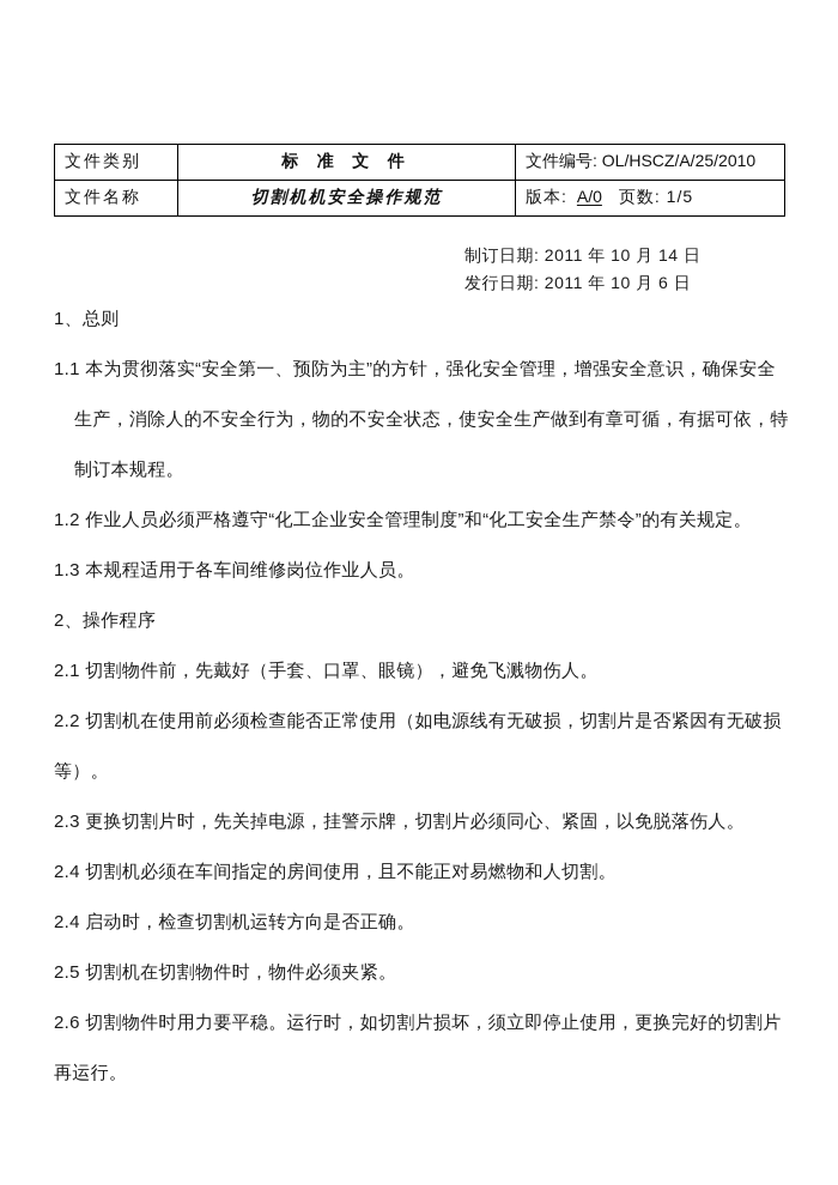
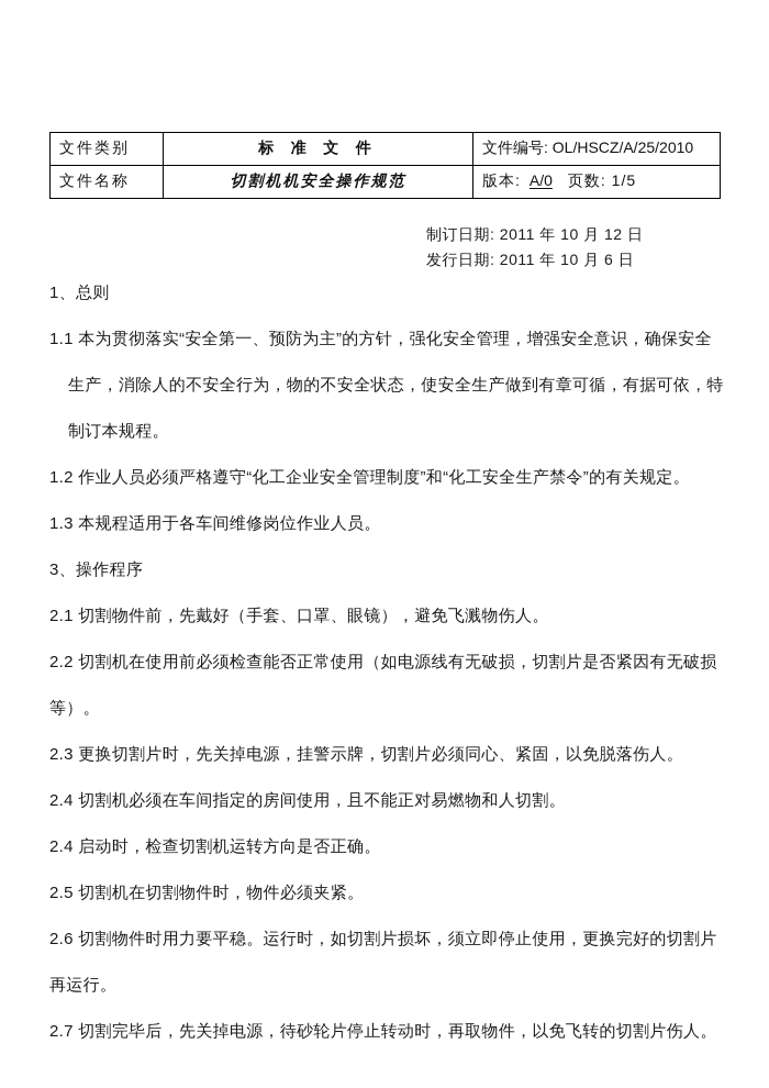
  文件类别	标 准 文 件	文件编号: OL/HSCZ/A/25/2010
  文件名称	切割机机安全操作规范	版本: A/0 页数: 1/5
- 制订日期: 2011 年 10 月 14 日
+ 制订日期: 2011 年 10 月 12 日
  发行日期: 2011 年 10 月 6 日
  1、总则
  1.1 本为贯彻落实“安全第一、预防为主”的方针，强化安全管理，增强安全意识，确保安全生产，消除人的不安全行为，物的不安全状态，使安全生产做到有章可循，有据可依，特制订本规程。
  1.2 作业人员必须严格遵守“化工企业安全管理制度”和“化工安全生产禁令”的有关规定。
  1.3 本规程适用于各车间维修岗位作业人员。
- 2、操作程序
+ 3、操作程序
  2.1 切割物件前，先戴好（手套、口罩、眼镜），避免飞溅物伤人。
  2.2 切割机在使用前必须检查能否正常使用（如电源线有无破损，切割片是否紧因有无破损等）。
  2.3 更换切割片时，先关掉电源，挂警示牌，切割片必须同心、紧固，以免脱落伤人。
  2.4 切割机必须在车间指定的房间使用，且不能正对易燃物和人切割。
  2.4 启动时，检查切割机运转方向是否正确。
  2.5 切割机在切割物件时，物件必须夹紧。
  2.6 切割物件时用力要平稳。运行时，如切割片损坏，须立即停止使用，更换完好的切割片再运行。
+ 2.7 切割完毕后，先关掉电源，待砂轮片停止转动时，再取物件，以免飞转的切割片伤人。
